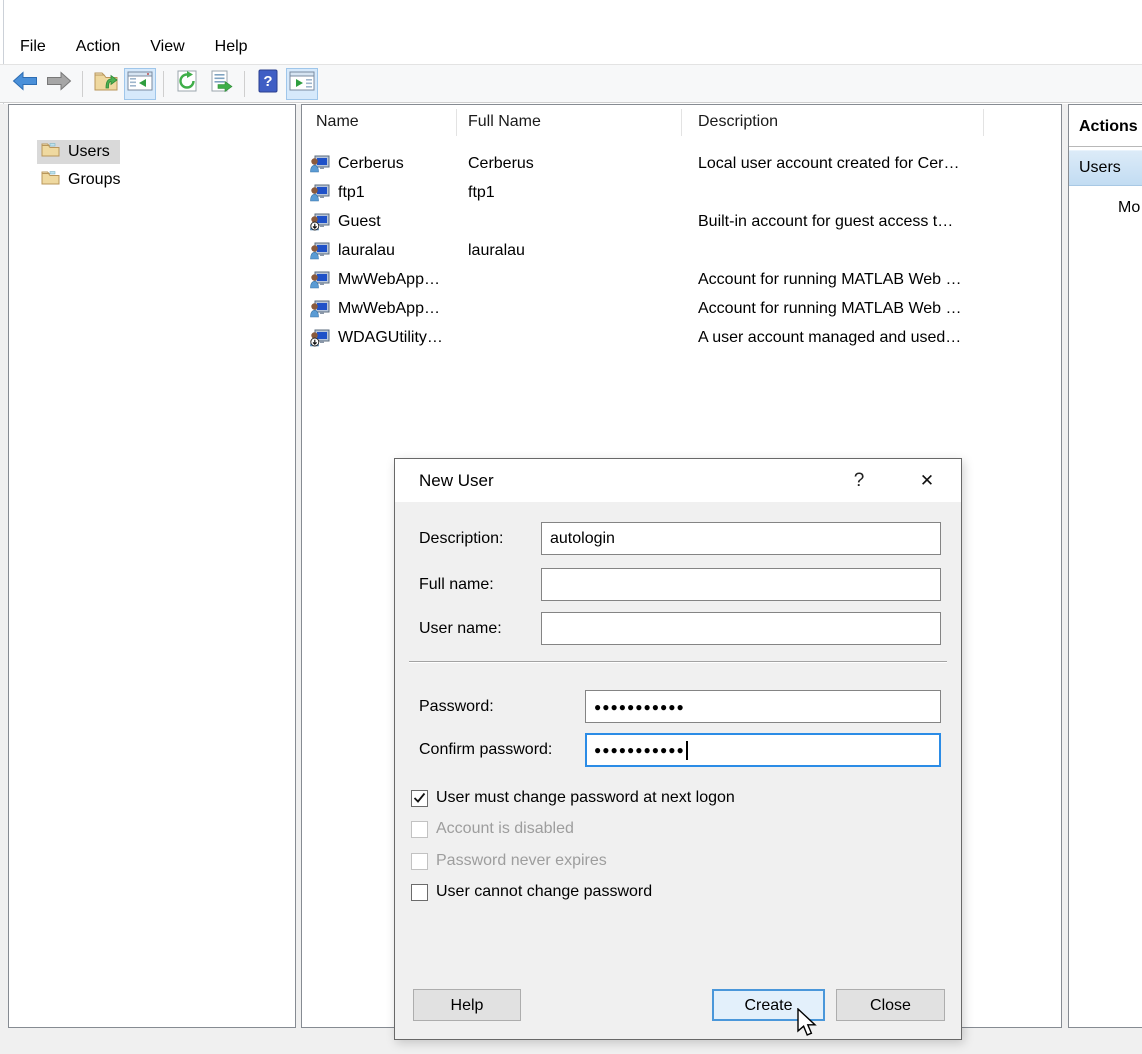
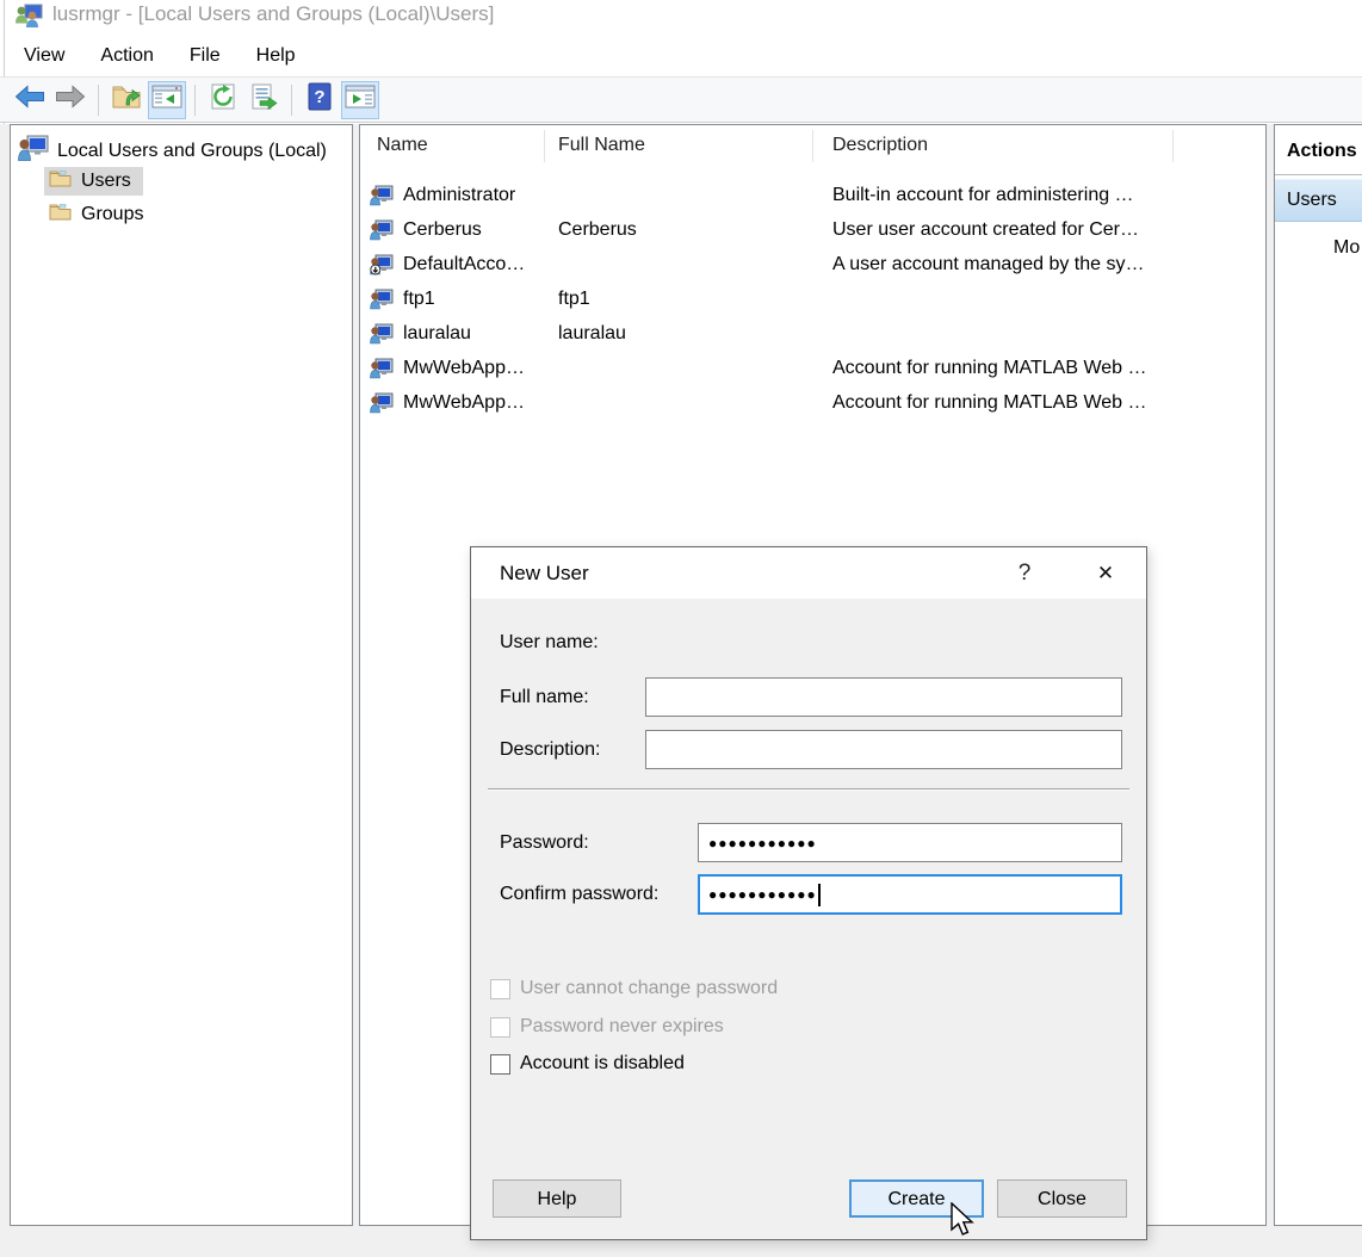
+ lusrmgr - [Local Users and Groups (Local)\Users]
- File
+ View
  Action
- View
+ File
  Help
  ?
+ Local Users and Groups (Local)
  Users
  Groups
  Name
  Full Name
  Description
+ Administrator
+ Built-in account for administering …
  Cerberus
  Cerberus
- Local user account created for Cer…
+ User user account created for Cer…
+ DefaultAcco…
+ A user account managed by the sy…
  ftp1
  ftp1
- Guest
- Built-in account for guest access t…
  lauralau
  lauralau
  MwWebApp…
  Account for running MATLAB Web …
  MwWebApp…
  Account for running MATLAB Web …
- WDAGUtility…
- A user account managed and used…
  Actions
  Users
  Mo
  New User
  ?
  ✕
- Description:
+ User name:
- autologin
  Full name:
- User name:
+ Description:
  Password:
  ●●●●●●●●●●●
  Confirm password:
  ●●●●●●●●●●●
- User must change password at next logon
- Account is disabled
+ User cannot change password
  Password never expires
- User cannot change password
+ Account is disabled
  Help
  Create
  Close
